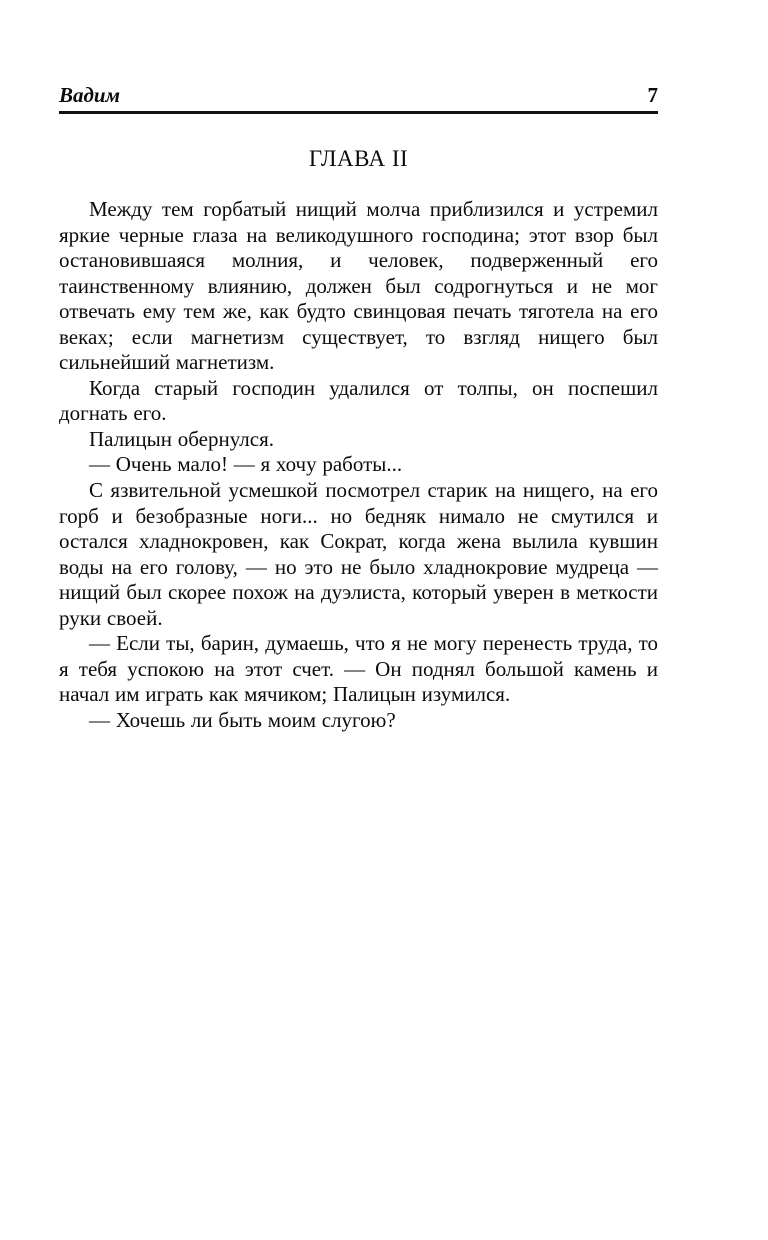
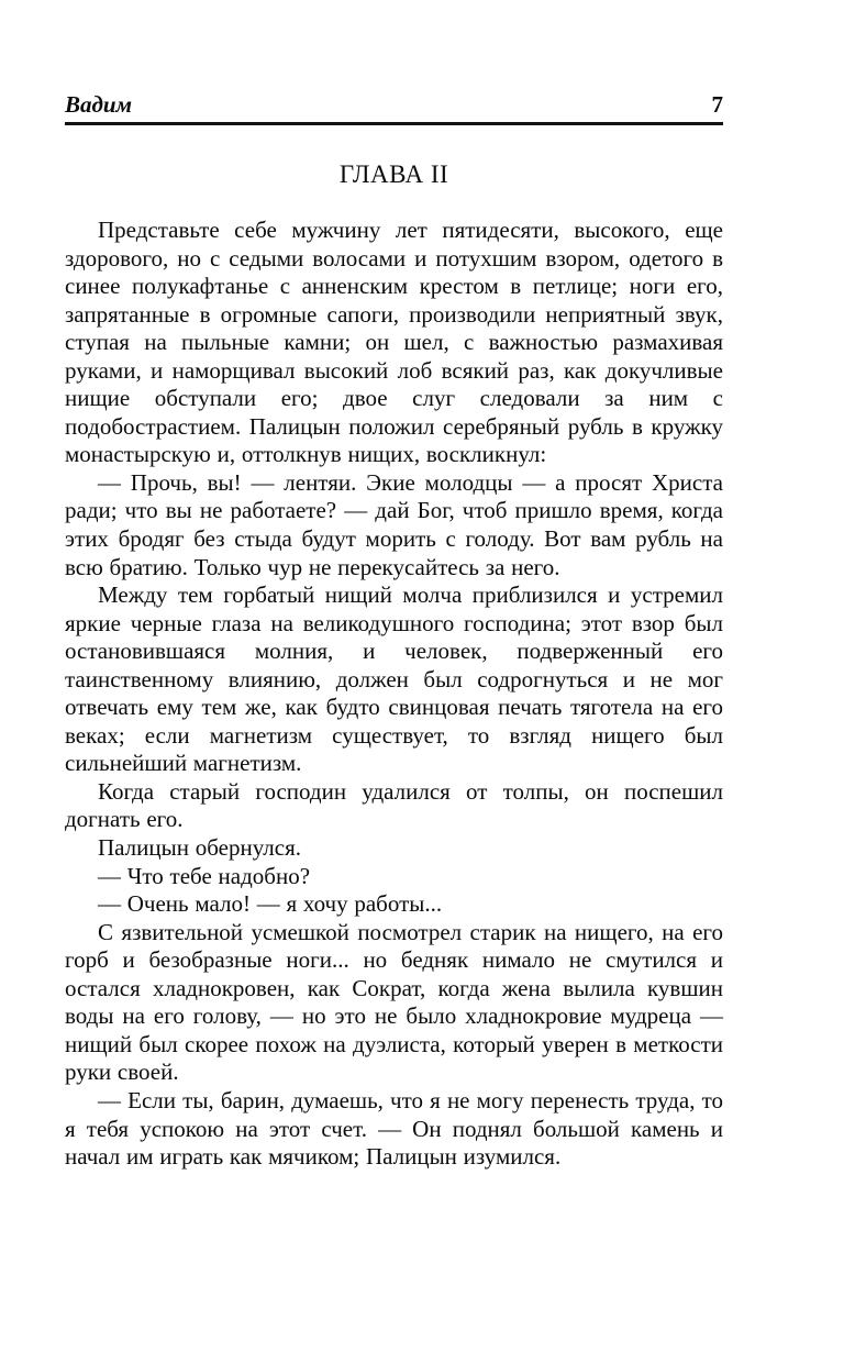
  Вадим
  7
  ГЛАВА II
+ Представьте себе мужчину лет пятидесяти, высокого, еще здорового, но с седыми волосами и потухшим взором, одетого в синее полукафтанье с анненским крестом в петлице; ноги его, запрятанные в огромные сапоги, производили неприятный звук, ступая на пыльные камни; он шел, с важностью размахивая руками, и наморщивал высокий лоб всякий раз, как докучливые нищие обступали его; двое слуг следовали за ним с подобострастием. Палицын положил серебряный рубль в кружку монастырскую и, оттолкнув нищих, воскликнул:
+ — Прочь, вы! — лентяи. Экие молодцы — а просят Христа ради; что вы не работаете? — дай Бог, чтоб пришло время, когда этих бродяг без стыда будут морить с голоду. Вот вам рубль на всю братию. Только чур не перекусайтесь за него.
  Между тем горбатый нищий молча приблизился и устремил яркие черные глаза на великодушного господина; этот взор был остановившаяся молния, и человек, подверженный его таинственному влиянию, должен был содрогнуться и не мог отвечать ему тем же, как будто свинцовая печать тяготела на его веках; если магнетизм существует, то взгляд нищего был сильнейший магнетизм.
  Когда старый господин удалился от толпы, он поспешил догнать его.
  Палицын обернулся.
+ — Что тебе надобно?
  — Очень мало! — я хочу работы...
  С язвительной усмешкой посмотрел старик на нищего, на его горб и безобразные ноги... но бедняк нимало не смутился и остался хладнокровен, как Сократ, когда жена вылила кувшин воды на его голову, — но это не было хладнокровие мудреца — нищий был скорее похож на дуэлиста, который уверен в меткости руки своей.
  — Если ты, барин, думаешь, что я не могу перенесть труда, то я тебя успокою на этот счет. — Он поднял большой камень и начал им играть как мячиком; Палицын изумился.
- — Хочешь ли быть моим слугою?
